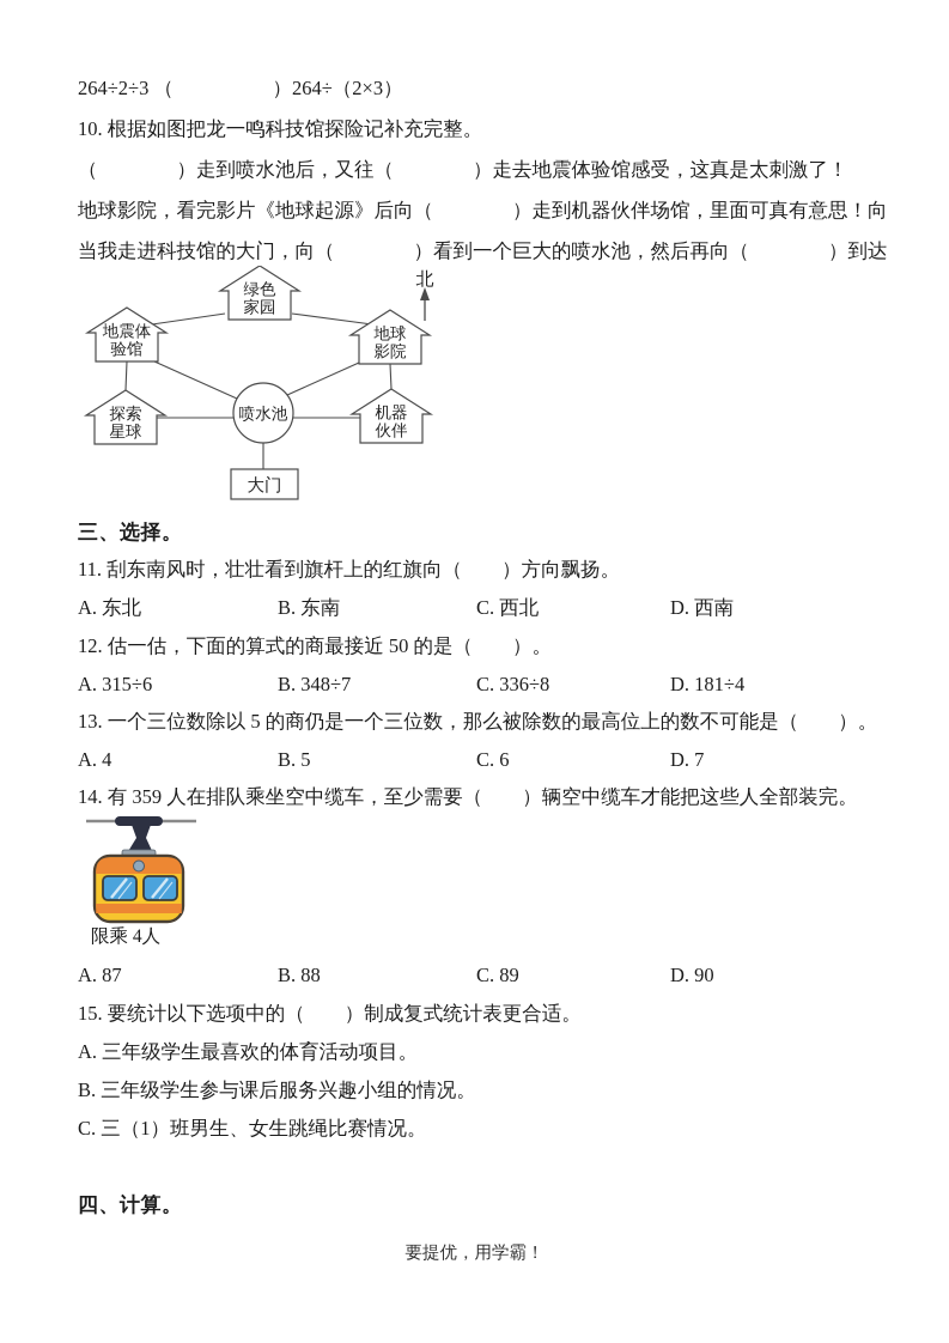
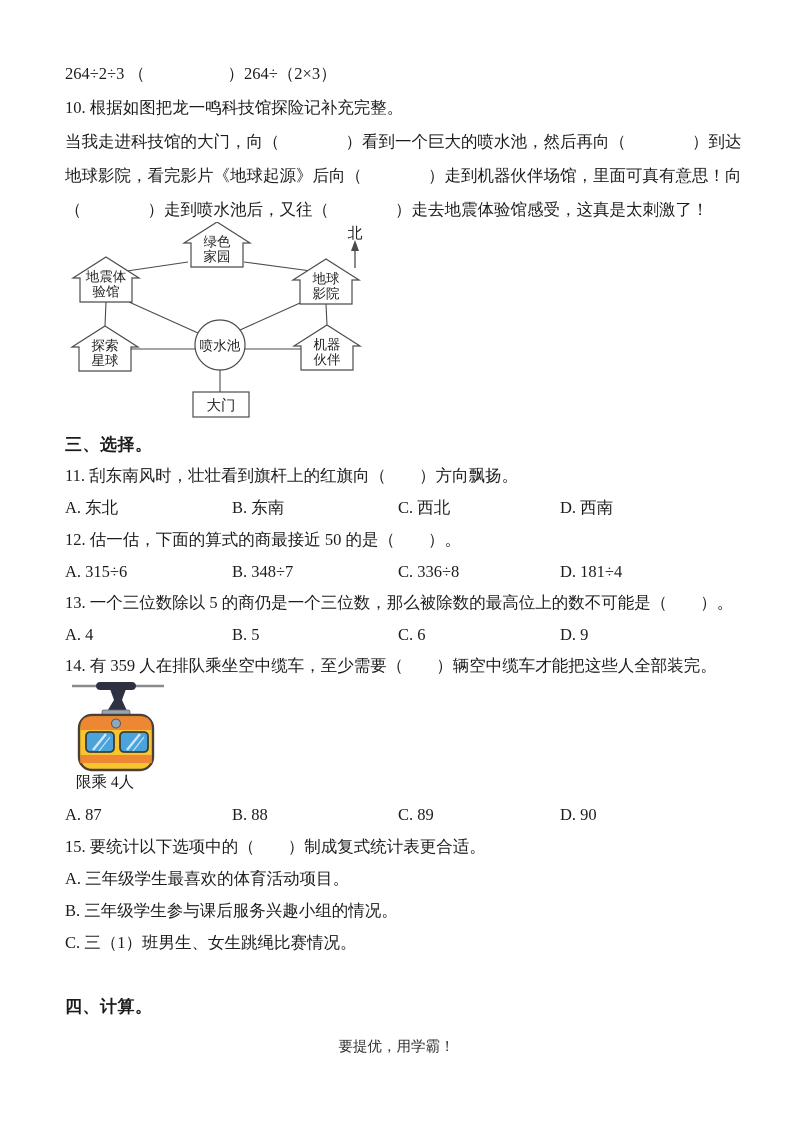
  264÷2÷3 （ ）264÷（2×3）
  10. 根据如图把龙一鸣科技馆探险记补充完整。
- （ ）走到喷水池后，又往（ ）走去地震体验馆感受，这真是太刺激了！
+ 当我走进科技馆的大门，向（ ）看到一个巨大的喷水池，然后再向（ ）到达
  地球影院，看完影片《地球起源》后向（ ）走到机器伙伴场馆，里面可真有意思！向
- 当我走进科技馆的大门，向（ ）看到一个巨大的喷水池，然后再向（ ）到达
+ （ ）走到喷水池后，又往（ ）走去地震体验馆感受，这真是太刺激了！
  绿色
  家园
  地震体
  验馆
  地球
  影院
  探索
  星球
  机器
  伙伴
  喷水池
  大门
  北
  三、选择。
  11. 刮东南风时，壮壮看到旗杆上的红旗向（ ）方向飘扬。
  A. 东北
  B. 东南
  C. 西北
  D. 西南
  12. 估一估，下面的算式的商最接近 50 的是（ ）。
  A. 315÷6
  B. 348÷7
  C. 336÷8
  D. 181÷4
  13. 一个三位数除以 5 的商仍是一个三位数，那么被除数的最高位上的数不可能是（ ）。
  A. 4
  B. 5
  C. 6
- D. 7
+ D. 9
  14. 有 359 人在排队乘坐空中缆车，至少需要（ ）辆空中缆车才能把这些人全部装完。
  限乘 4人
  A. 87
  B. 88
  C. 89
  D. 90
  15. 要统计以下选项中的（ ）制成复式统计表更合适。
  A. 三年级学生最喜欢的体育活动项目。
  B. 三年级学生参与课后服务兴趣小组的情况。
  C. 三（1）班男生、女生跳绳比赛情况。
  四、计算。
  要提优，用学霸！
